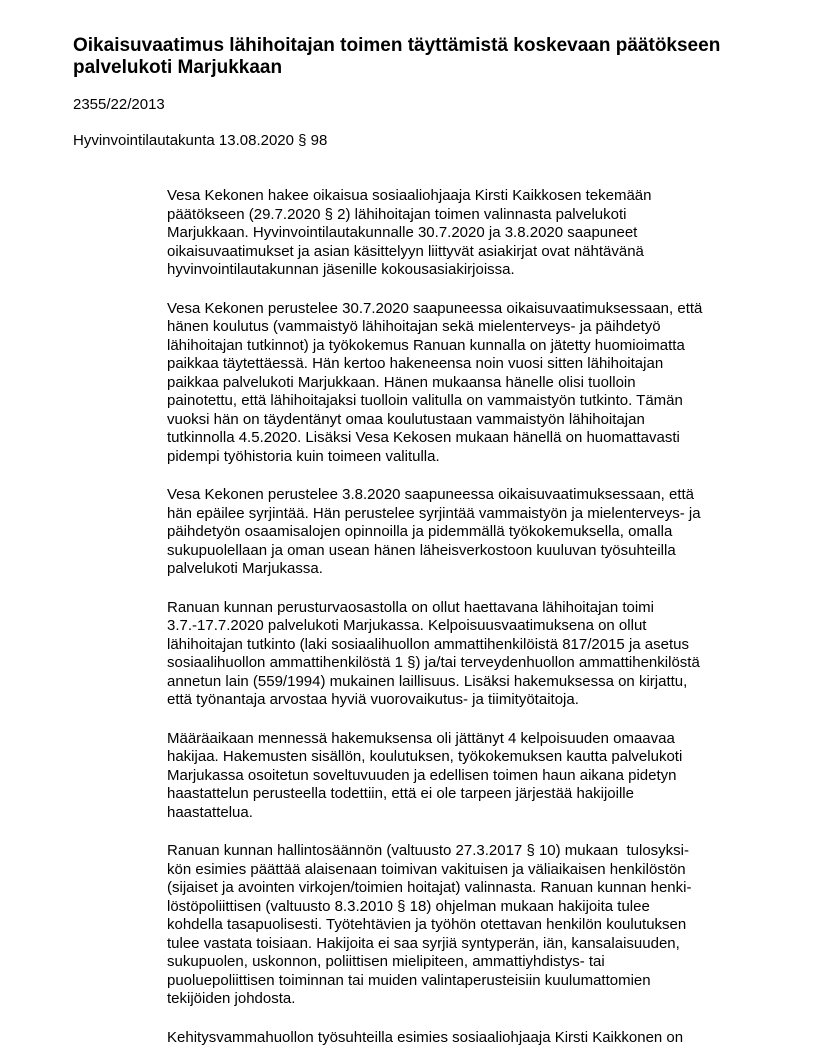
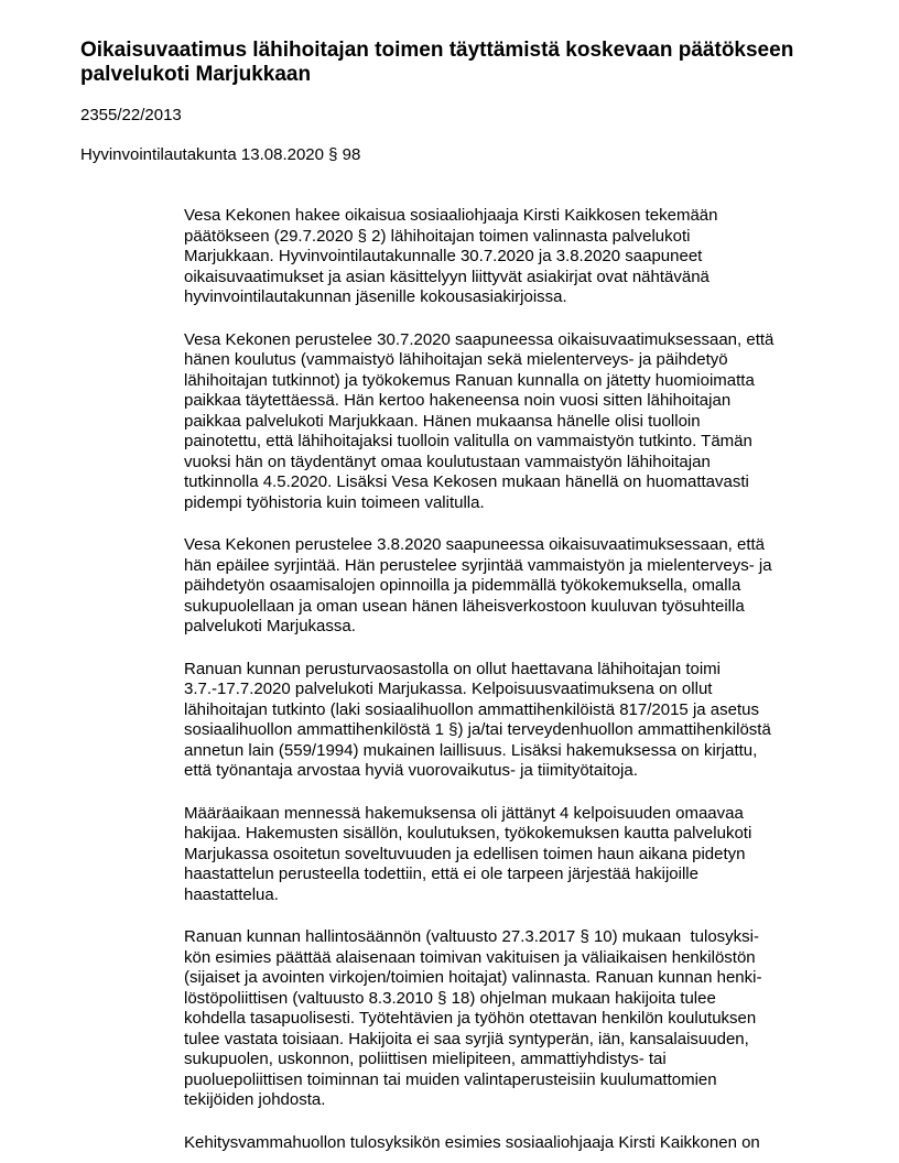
  Oikaisuvaatimus lähihoitajan toimen täyttämistä koskevaan päätökseen
  palvelukoti Marjukkaan
  2355/22/2013
  Hyvinvointilautakunta 13.08.2020 § 98
  Vesa Kekonen hakee oikaisua sosiaaliohjaaja Kirsti Kaikkosen tekemään
  päätökseen (29.7.2020 § 2) lähihoitajan toimen valinnasta palvelukoti
  Marjukkaan. Hyvinvointilautakunnalle 30.7.2020 ja 3.8.2020 saapuneet
  oikaisuvaatimukset ja asian käsittelyyn liittyvät asiakirjat ovat nähtävänä
  hyvinvointilautakunnan jäsenille kokousasiakirjoissa.
  Vesa Kekonen perustelee 30.7.2020 saapuneessa oikaisuvaatimuksessaan, että
  hänen koulutus (vammaistyö lähihoitajan sekä mielenterveys- ja päihdetyö
  lähihoitajan tutkinnot) ja työkokemus Ranuan kunnalla on jätetty huomioimatta
  paikkaa täytettäessä. Hän kertoo hakeneensa noin vuosi sitten lähihoitajan
  paikkaa palvelukoti Marjukkaan. Hänen mukaansa hänelle olisi tuolloin
  painotettu, että lähihoitajaksi tuolloin valitulla on vammaistyön tutkinto. Tämän
  vuoksi hän on täydentänyt omaa koulutustaan vammaistyön lähihoitajan
  tutkinnolla 4.5.2020. Lisäksi Vesa Kekosen mukaan hänellä on huomattavasti
  pidempi työhistoria kuin toimeen valitulla.
  Vesa Kekonen perustelee 3.8.2020 saapuneessa oikaisuvaatimuksessaan, että
  hän epäilee syrjintää. Hän perustelee syrjintää vammaistyön ja mielenterveys- ja
  päihdetyön osaamisalojen opinnoilla ja pidemmällä työkokemuksella, omalla
  sukupuolellaan ja oman usean hänen läheisverkostoon kuuluvan työsuhteilla
  palvelukoti Marjukassa.
  Ranuan kunnan perusturvaosastolla on ollut haettavana lähihoitajan toimi
  3.7.-17.7.2020 palvelukoti Marjukassa. Kelpoisuusvaatimuksena on ollut
  lähihoitajan tutkinto (laki sosiaalihuollon ammattihenkilöistä 817/2015 ja asetus
  sosiaalihuollon ammattihenkilöstä 1 §) ja/tai terveydenhuollon ammattihenkilöstä
  annetun lain (559/1994) mukainen laillisuus. Lisäksi hakemuksessa on kirjattu,
  että työnantaja arvostaa hyviä vuorovaikutus- ja tiimityötaitoja.
  Määräaikaan mennessä hakemuksensa oli jättänyt 4 kelpoisuuden omaavaa
  hakijaa. Hakemusten sisällön, koulutuksen, työkokemuksen kautta palvelukoti
  Marjukassa osoitetun soveltuvuuden ja edellisen toimen haun aikana pidetyn
  haastattelun perusteella todettiin, että ei ole tarpeen järjestää hakijoille
  haastattelua.
  Ranuan kunnan hallintosäännön (valtuusto 27.3.2017 § 10) mukaan tulosyksi-
  kön esimies päättää alaisenaan toimivan vakituisen ja väliaikaisen henkilöstön
  (sijaiset ja avointen virkojen/toimien hoitajat) valinnasta. Ranuan kunnan henki-
  löstöpoliittisen (valtuusto 8.3.2010 § 18) ohjelman mukaan hakijoita tulee
  kohdella tasapuolisesti. Työtehtävien ja työhön otettavan henkilön koulutuksen
  tulee vastata toisiaan. Hakijoita ei saa syrjiä syntyperän, iän, kansalaisuuden,
  sukupuolen, uskonnon, poliittisen mielipiteen, ammattiyhdistys- tai
  puoluepoliittisen toiminnan tai muiden valintaperusteisiin kuulumattomien
  tekijöiden johdosta.
- Kehitysvammahuollon työsuhteilla esimies sosiaaliohjaaja Kirsti Kaikkonen on
+ Kehitysvammahuollon tulosyksikön esimies sosiaaliohjaaja Kirsti Kaikkonen on
